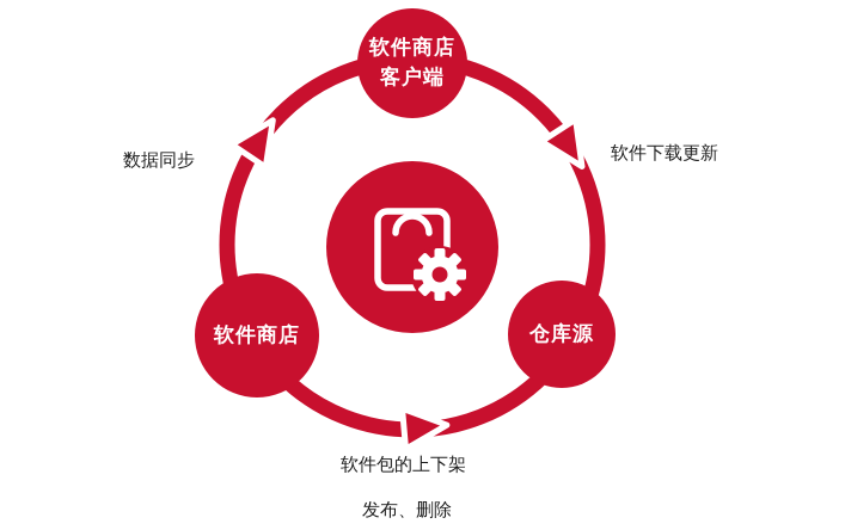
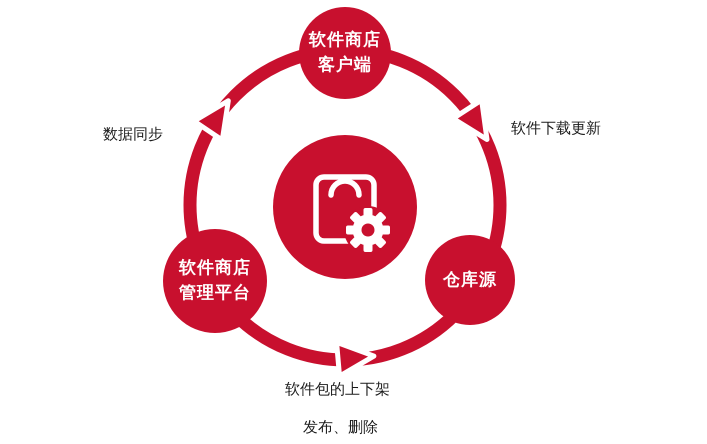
  软件商店
  客户端
  软件商店
+ 管理平台
  仓库源
  数据同步
  软件下载更新
  软件包的上下架
  发布、删除
